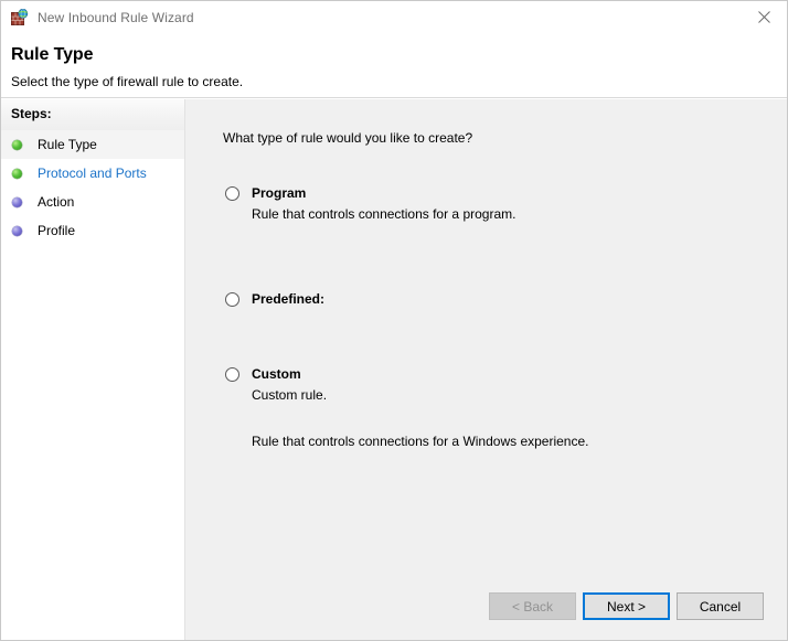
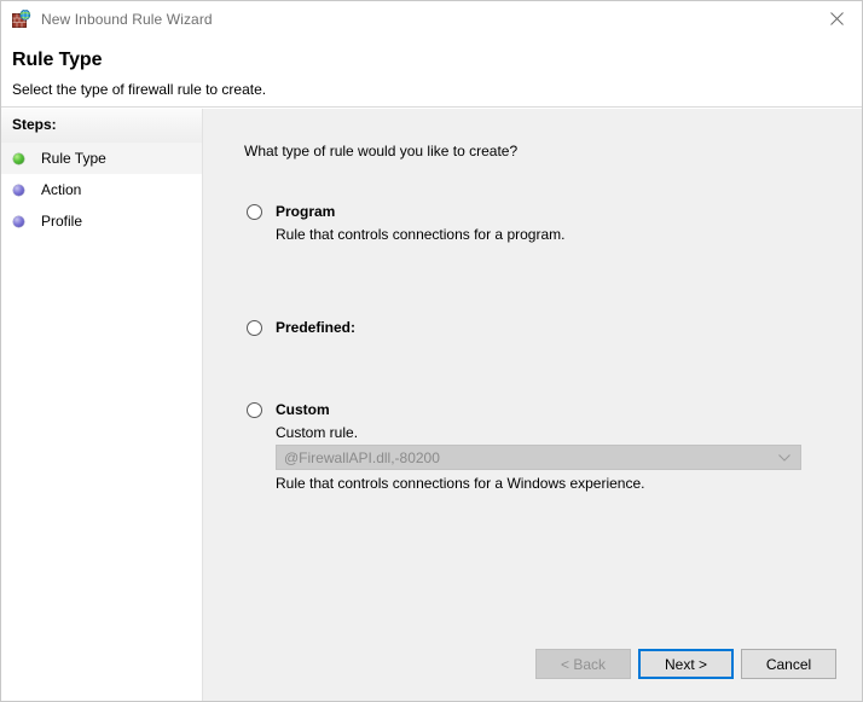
  New Inbound Rule Wizard
  Rule Type
  Select the type of firewall rule to create.
  Steps:
  Rule Type
- Protocol and Ports
  Action
  Profile
  What type of rule would you like to create?
  Program
  Rule that controls connections for a program.
  Predefined:
+ @FirewallAPI.dll,-80200
  Rule that controls connections for a Windows experience.
  Custom
  Custom rule.
  < Back
  Next >
  Cancel
